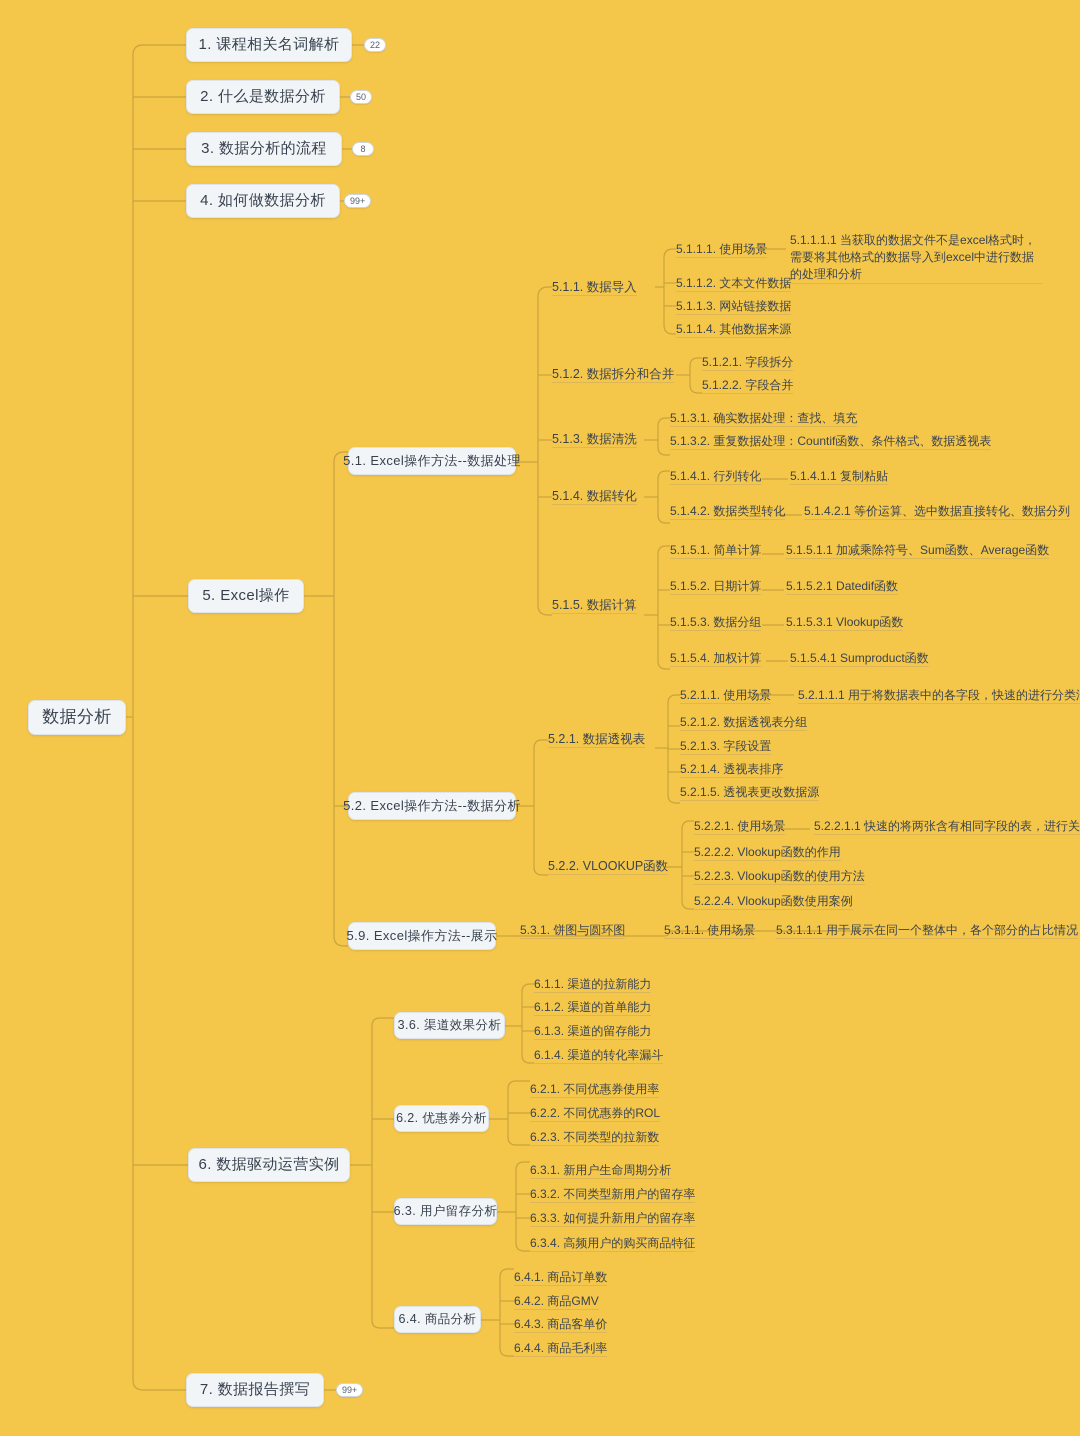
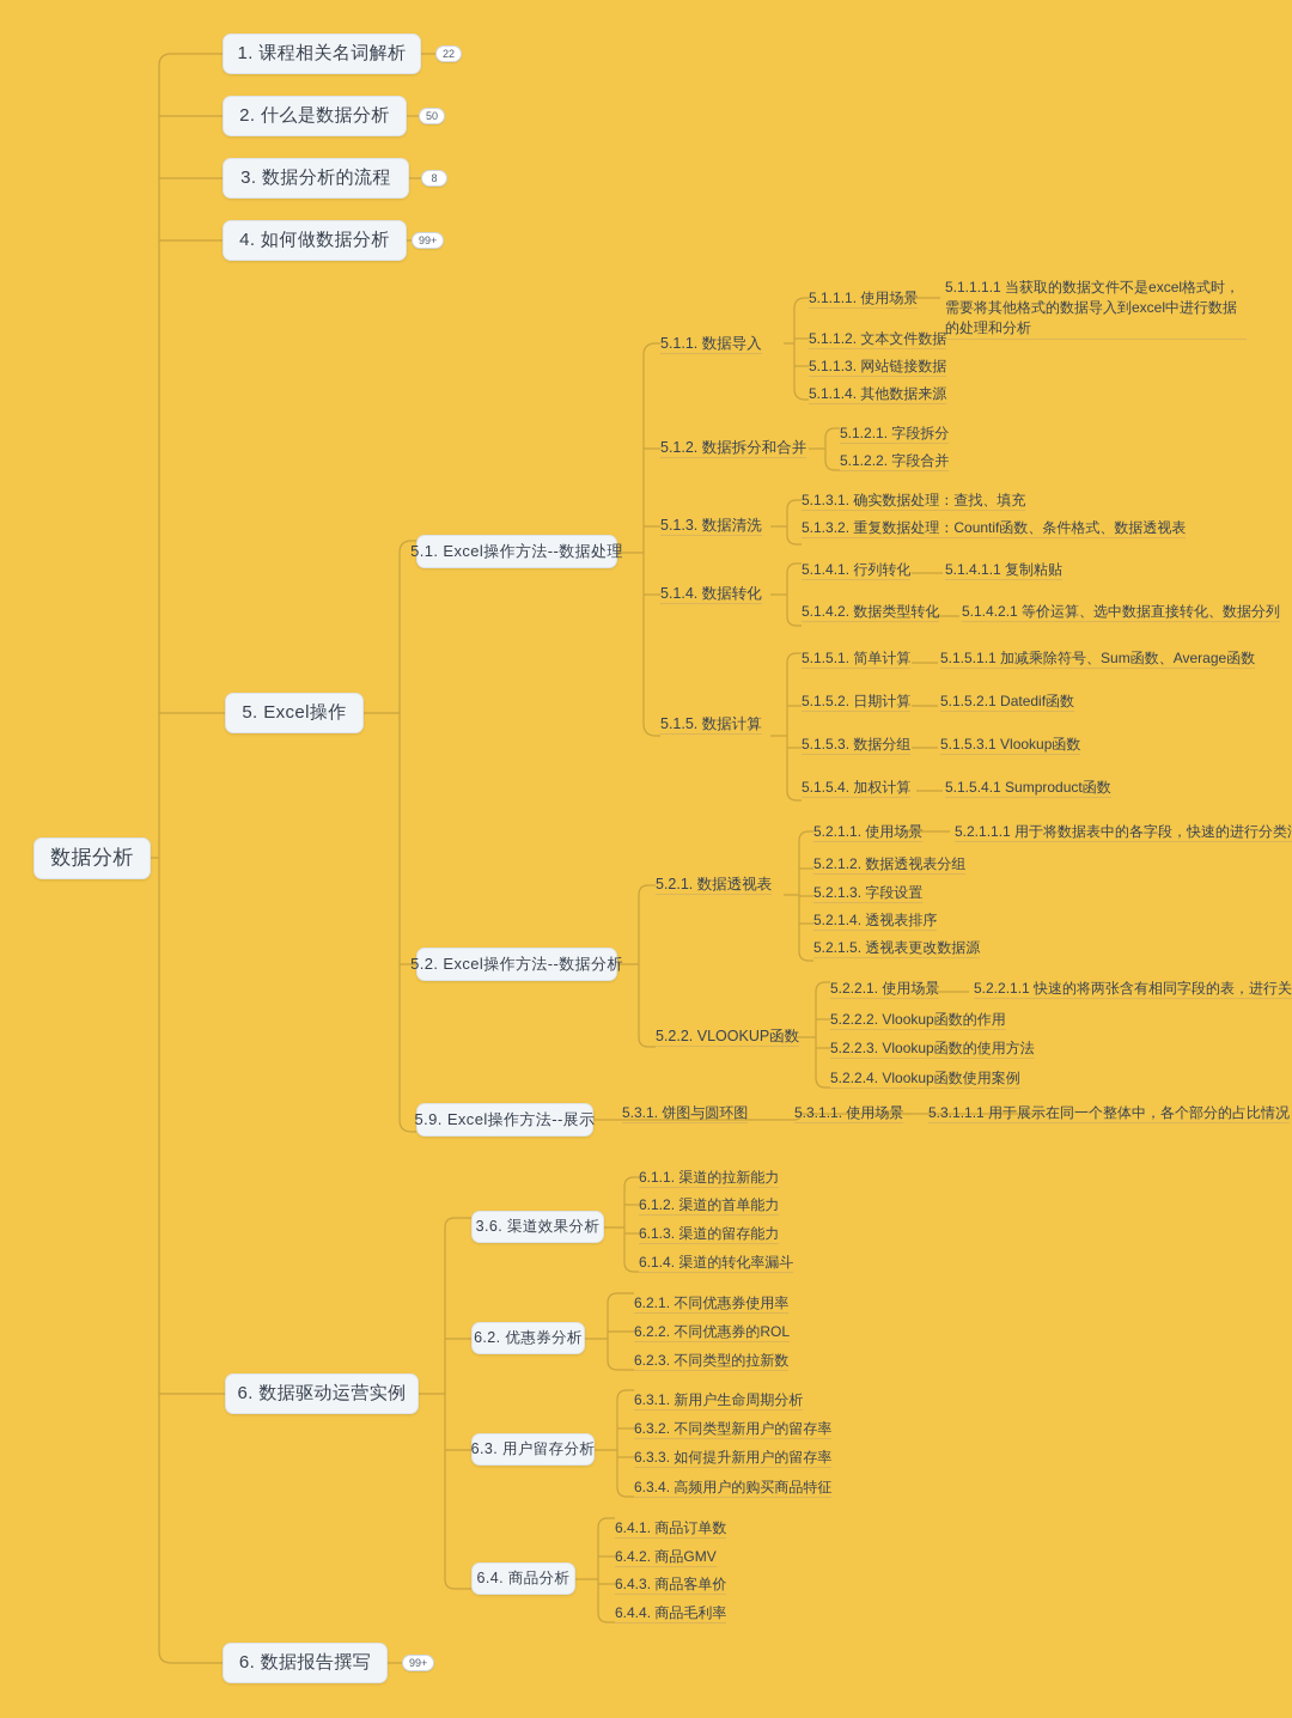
  数据分析
  1. 课程相关名词解析
  22
  2. 什么是数据分析
  50
  3. 数据分析的流程
  8
  4. 如何做数据分析
  99+
  5. Excel操作
  6. 数据驱动运营实例
- 7. 数据报告撰写
+ 6. 数据报告撰写
  99+
  5.1. Excel操作方法--数据处理
  5.2. Excel操作方法--数据分析
  5.9. Excel操作方法--展示
  5.1.1. 数据导入
  5.1.2. 数据拆分和合并
  5.1.3. 数据清洗
  5.1.4. 数据转化
  5.1.5. 数据计算
  5.1.1.1. 使用场景
  5.1.1.2. 文本文件数据
  5.1.1.3. 网站链接数据
  5.1.1.4. 其他数据来源
  5.1.1.1.1 当获取的数据文件不是excel格式时，需要将其他格式的数据导入到excel中进行数据的处理和分析
  5.1.2.1. 字段拆分
  5.1.2.2. 字段合并
  5.1.3.1. 确实数据处理：查找、填充
  5.1.3.2. 重复数据处理：Countif函数、条件格式、数据透视表
  5.1.4.1. 行列转化
  5.1.4.1.1 复制粘贴
  5.1.4.2. 数据类型转化
  5.1.4.2.1 等价运算、选中数据直接转化、数据分列
  5.1.5.1. 简单计算
  5.1.5.1.1 加减乘除符号、Sum函数、Average函数
  5.1.5.2. 日期计算
  5.1.5.2.1 Datedif函数
  5.1.5.3. 数据分组
  5.1.5.3.1 Vlookup函数
  5.1.5.4. 加权计算
  5.1.5.4.1 Sumproduct函数
  5.2.1. 数据透视表
  5.2.2. VLOOKUP函数
  5.2.1.1. 使用场景
  5.2.1.1.1 用于将数据表中的各字段，快速的进行分类
  5.2.1.2. 数据透视表分组
  5.2.1.3. 字段设置
  5.2.1.4. 透视表排序
  5.2.1.5. 透视表更改数据源
  5.2.2.1. 使用场景
  5.2.2.1.1 快速的将两张含有相同字段的表，进行关
  5.2.2.2. Vlookup函数的作用
  5.2.2.3. Vlookup函数的使用方法
  5.2.2.4. Vlookup函数使用案例
  5.3.1. 饼图与圆环图
  5.3.1.1. 使用场景
  5.3.1.1.1 用于展示在同一个整体中，各个部分的占比情况
  3.6. 渠道效果分析
  6.2. 优惠券分析
  6.3. 用户留存分析
  6.4. 商品分析
  6.1.1. 渠道的拉新能力
  6.1.2. 渠道的首单能力
  6.1.3. 渠道的留存能力
  6.1.4. 渠道的转化率漏斗
  6.2.1. 不同优惠券使用率
  6.2.2. 不同优惠券的ROL
  6.2.3. 不同类型的拉新数
  6.3.1. 新用户生命周期分析
  6.3.2. 不同类型新用户的留存率
  6.3.3. 如何提升新用户的留存率
  6.3.4. 高频用户的购买商品特征
  6.4.1. 商品订单数
  6.4.2. 商品GMV
  6.4.3. 商品客单价
  6.4.4. 商品毛利率
